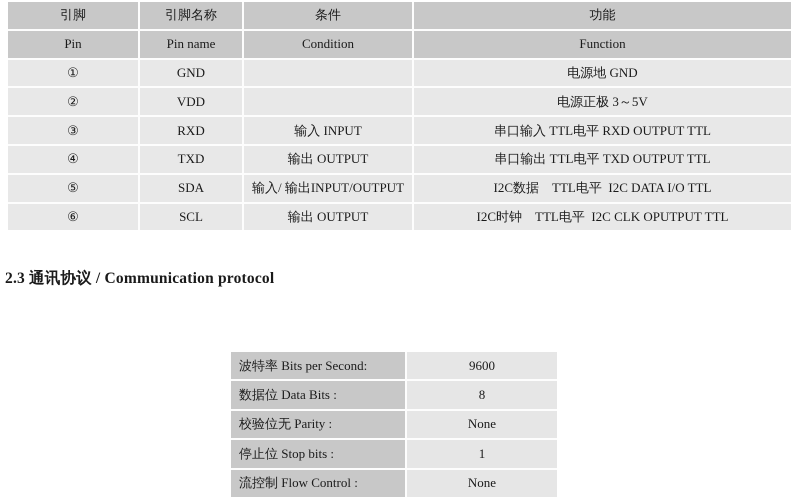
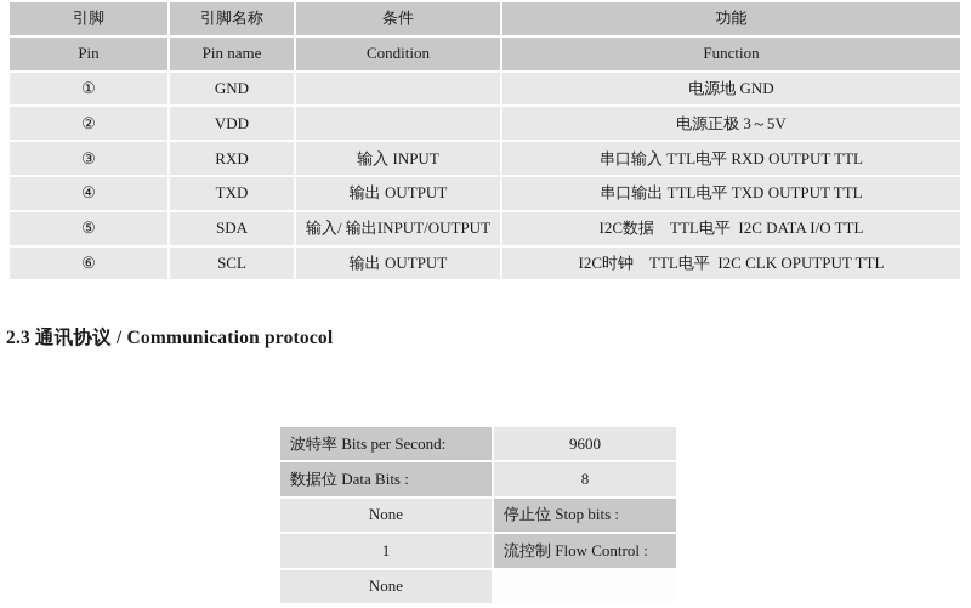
  引脚
  引脚名称
  条件
  功能
  Pin
  Pin name
  Condition
  Function
  ①
  GND
  电源地 GND
  ②
  VDD
  电源正极 3～5V
  ③
  RXD
  输入 INPUT
  串口输入 TTL电平 RXD OUTPUT TTL
  ④
  TXD
  输出 OUTPUT
  串口输出 TTL电平 TXD OUTPUT TTL
  ⑤
  SDA
  输入/ 输出INPUT/OUTPUT
  I2C数据 TTL电平 I2C DATA I/O TTL
  ⑥
  SCL
  输出 OUTPUT
  I2C时钟 TTL电平 I2C CLK OPUTPUT TTL
  2.3 通讯协议 / Communication protocol
  波特率 Bits per Second:
  9600
  数据位 Data Bits :
  8
- 校验位无 Parity :
  None
  停止位 Stop bits :
  1
  流控制 Flow Control :
  None
